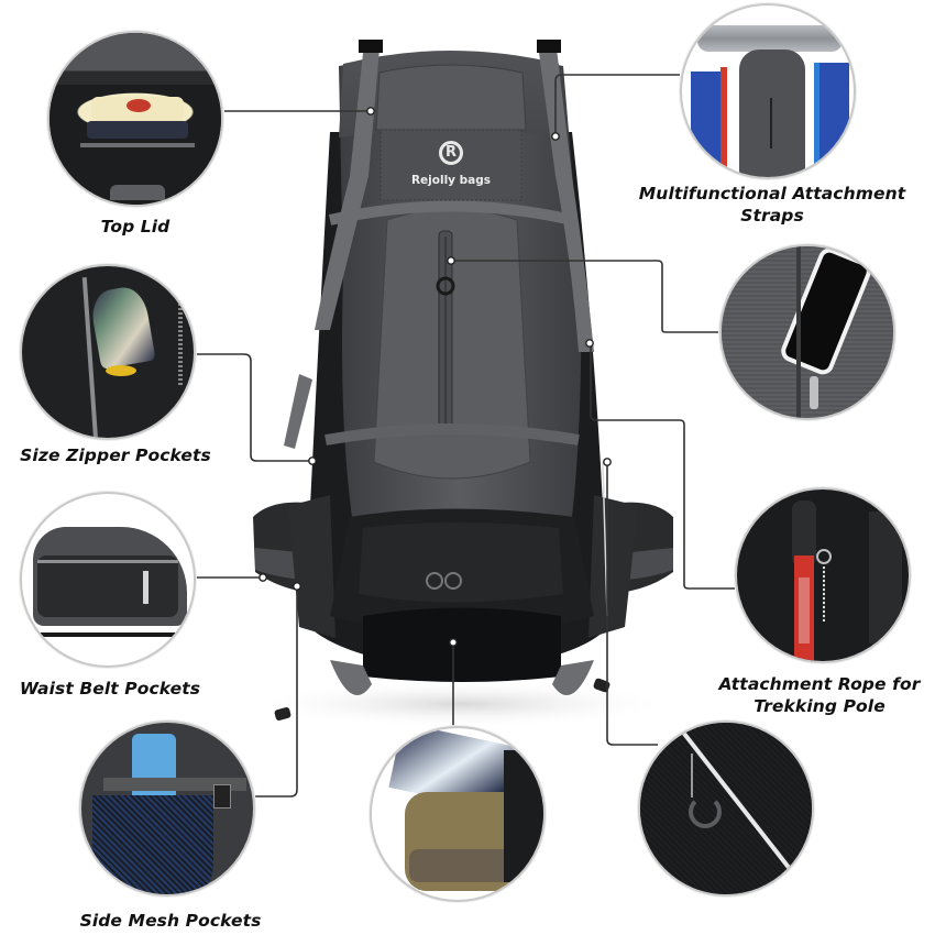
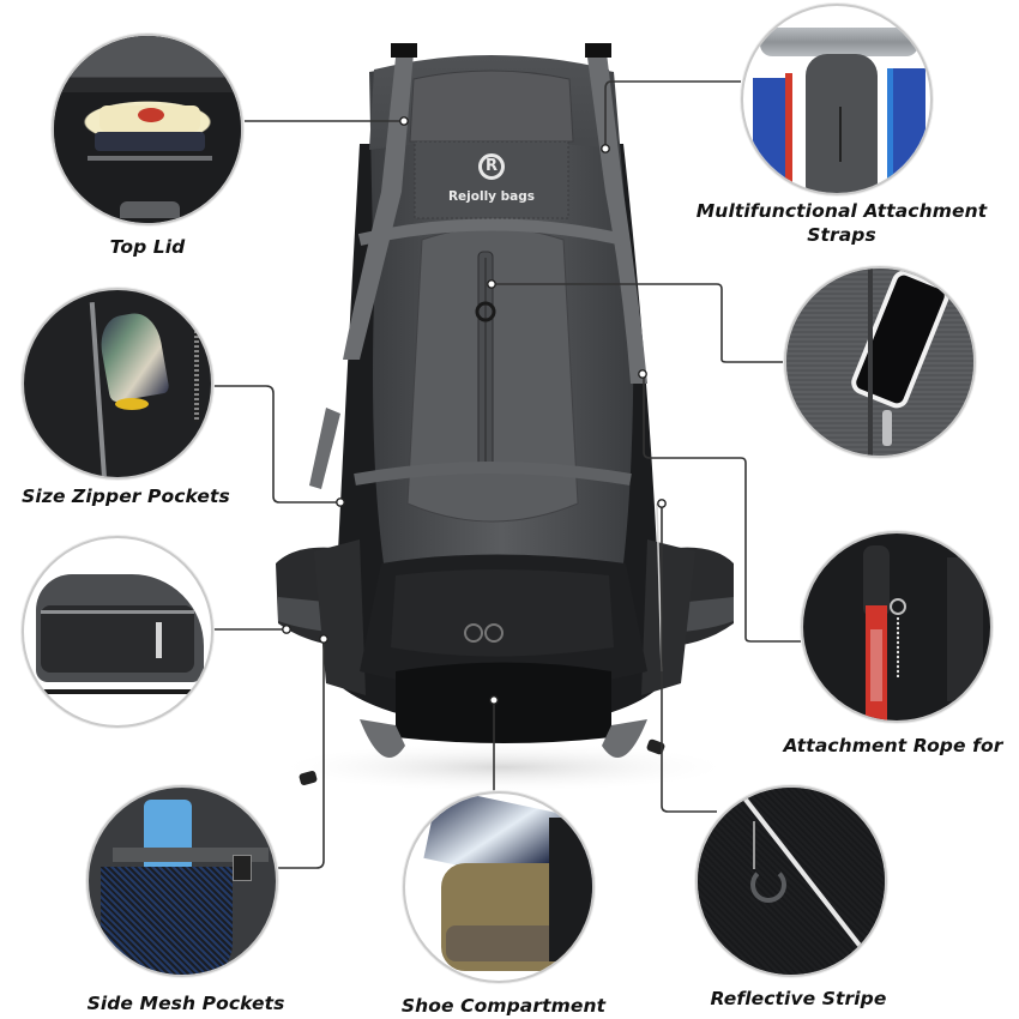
  R
  Rejolly bags
  Top Lid
  Multifunctional Attachment
  Straps
  Size Zipper Pockets
- Waist Belt Pockets
  Attachment Rope for
- Trekking Pole
  Side Mesh Pockets
+ Shoe Compartment
+ Reflective Stripe
